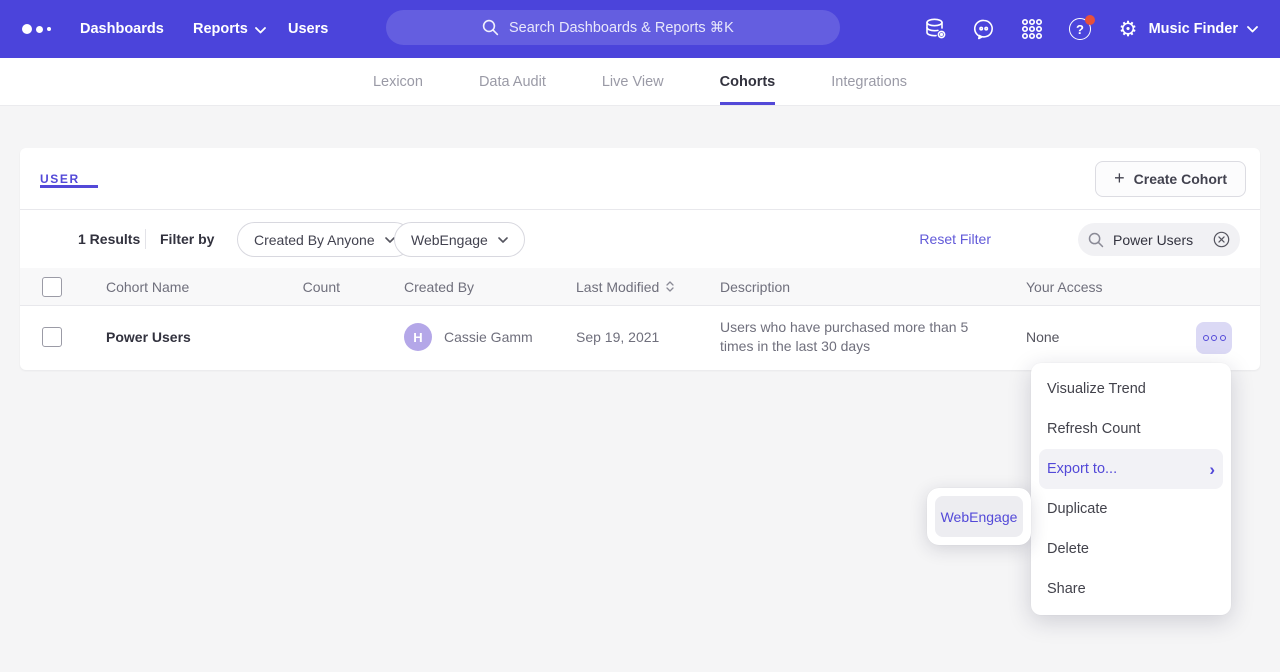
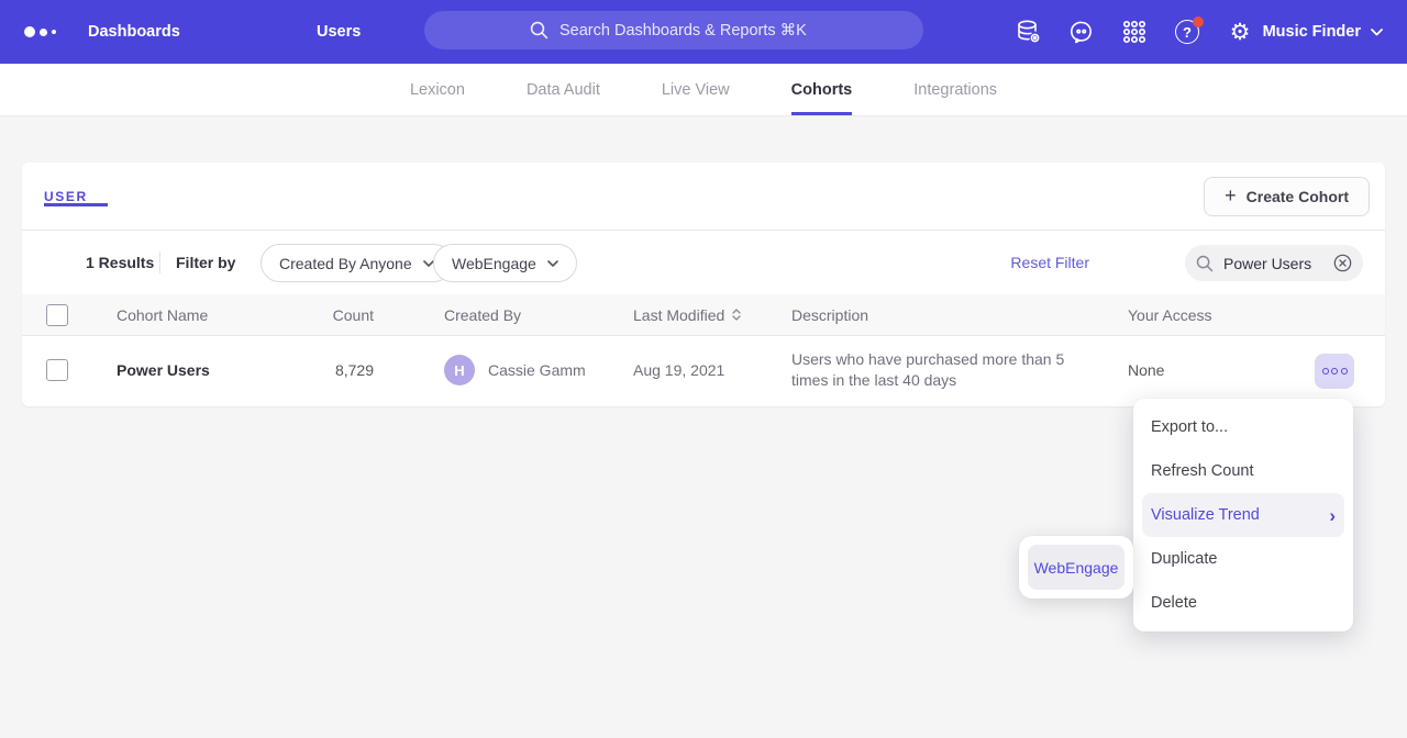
  Dashboards
- Reports
  Users
  Search Dashboards & Reports ⌘K
  ?
  ⚙
  Music Finder
  Lexicon
  Data Audit
  Live View
  Cohorts
  Integrations
  USER
  +
  Create Cohort
  1 Results
  Filter by
  Created By Anyone
  WebEngage
  Reset Filter
  Power Users
  Cohort Name
  Count
  Created By
  Last Modified
  Description
  Your Access
  Power Users
+ 8,729
  H
  Cassie Gamm
- Sep 19, 2021
+ Aug 19, 2021
- Users who have purchased more than 5 times in the last 30 days
+ Users who have purchased more than 5 times in the last 40 days
  None
- Visualize Trend
+ Export to...
  Refresh Count
- Export to...
+ Visualize Trend
  ›
  Duplicate
  Delete
- Share
  WebEngage
